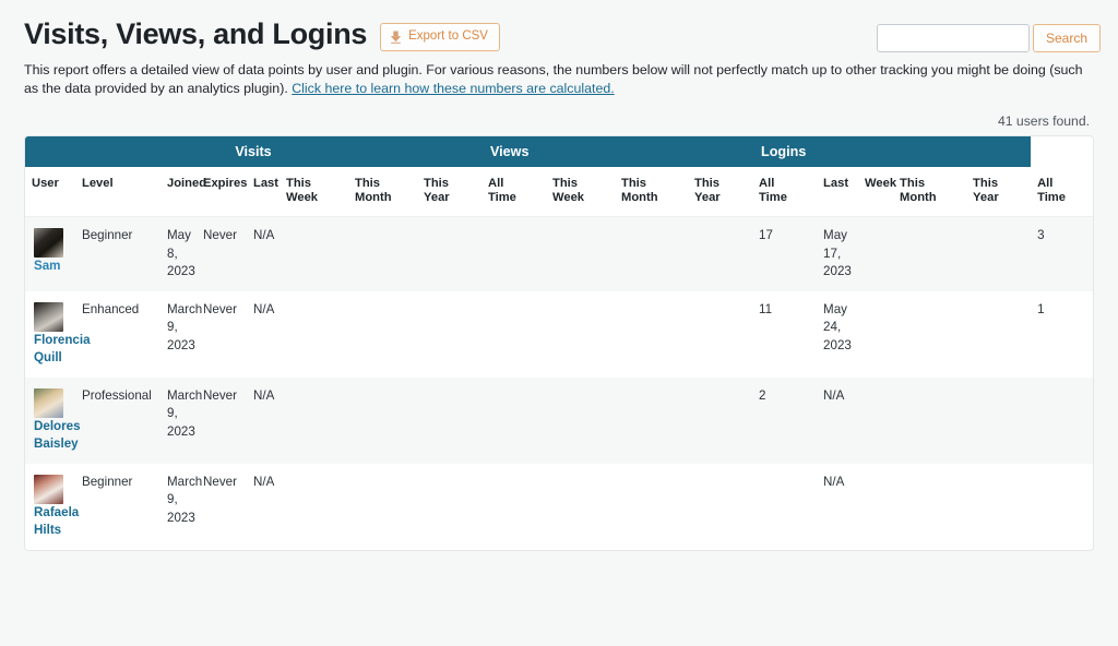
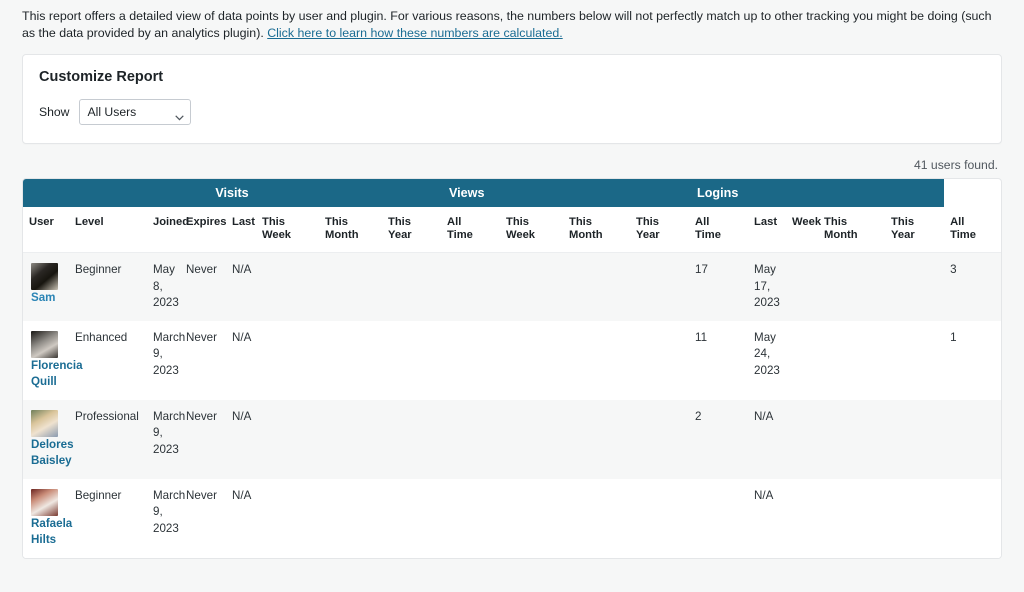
- Visits, Views, and Logins
- Export to CSV
- Search
  This report offers a detailed view of data points by user and plugin. For various reasons, the numbers below will not perfectly match up to other tracking you might be doing (such as the data provided by an analytics plugin). Click here to learn how these numbers are calculated.
+ Customize Report
+ Show
+ All Users
  41 users found.
  Visits	Views	Logins
  User	Level	Joine	Expires	Last	ThisWeek	ThisMonth	ThisYear	AllTime	ThisWeek	ThisMonth	ThisYear	AllTime	Last	Week	ThisMonth	ThisYear	AllTime
  Sam	Beginner	May 8, 2023	Never	N/A								17	May 17, 2023				3
  Florencia Quill	Enhanced	March 9, 2023	Never	N/A								11	May 24, 2023				1
  Delores Baisley	Professional	March 9, 2023	Never	N/A								2	N/A
  Rafaela Hilts	Beginner	March 9, 2023	Never	N/A									N/A
